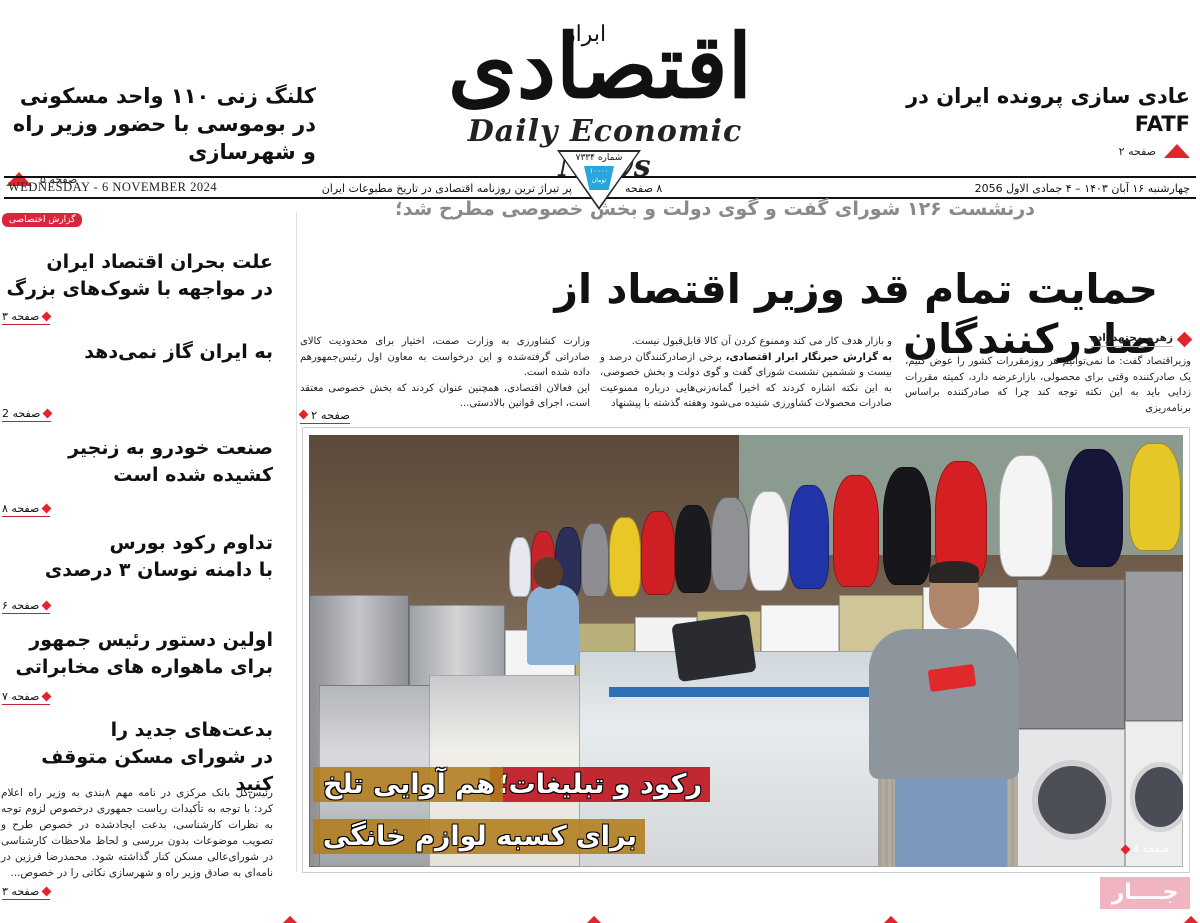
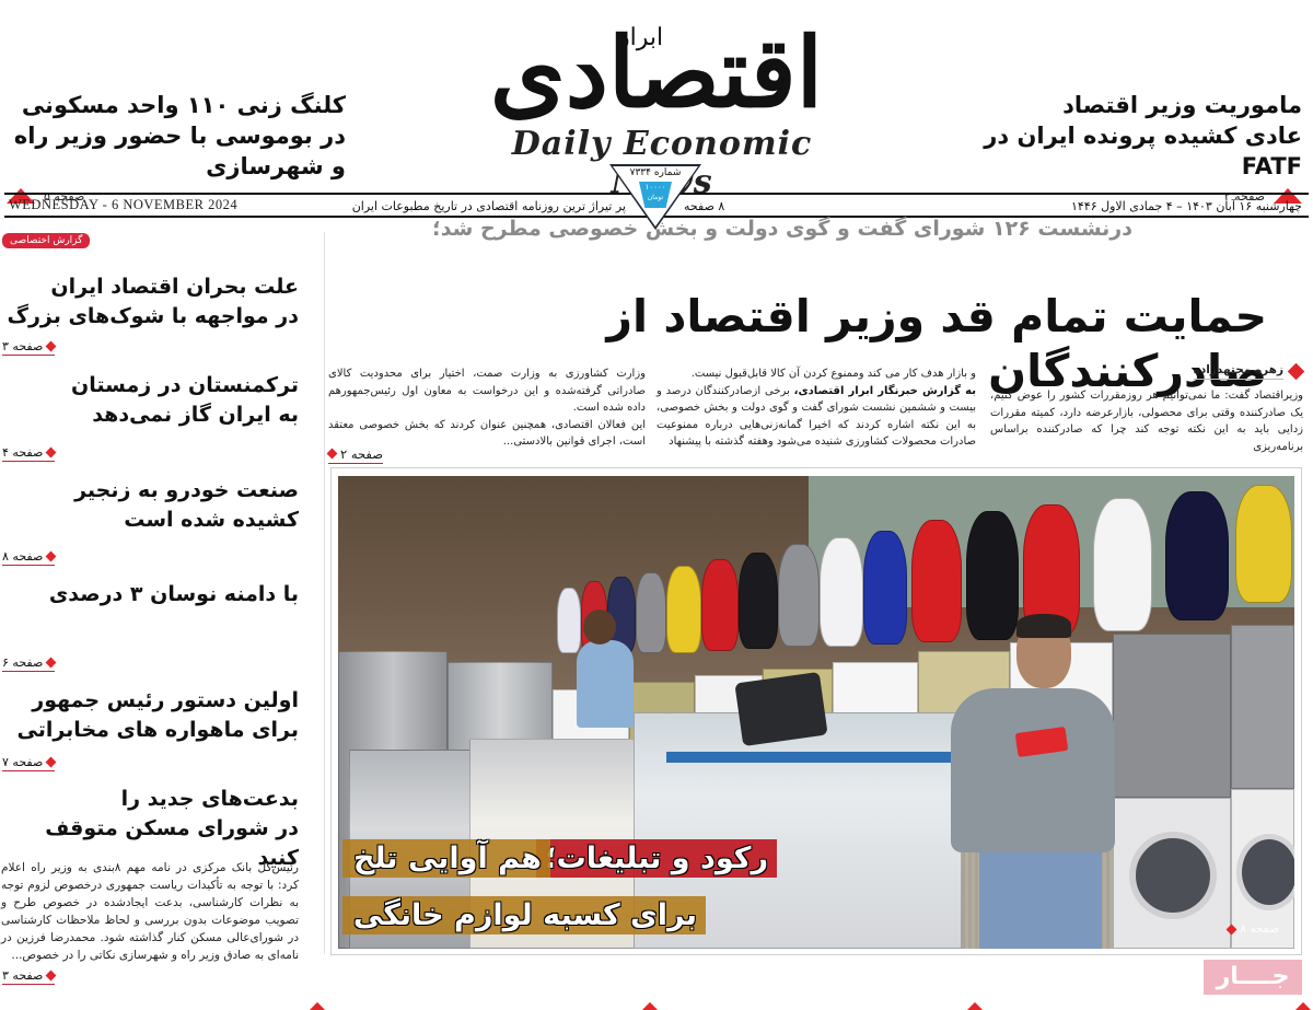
+ ماموریت وزیر اقتصاد
- عادی سازی پرونده ایران در FATF
+ عادی کشیده پرونده ایران در FATF
  صفحه ۲
  کلنگ زنی ۱۱۰ واحد مسکونی
  در بوموسی با حضور وزیر راه و شهرسازی
  صفحه ۵
  اقتصادی
  ابرار
  Daily Economic Nws
  WEDNESDAY - 6 NOVEMBER 2024
  پر تیراژ ترین روزنامه اقتصادی در تاریخ مطبوعات ایران
  ۸ صفحه
- چهارشنبه ۱۶ آبان ۱۴۰۳ – ۴ جمادی الاول 2056
+ چهارشنبه ۱۶ آبان ۱۴۰۳ – ۴ جمادی الاول ۱۴۴۶
  شماره ۷۳۳۴
  ۱۰۰۰۰
  گزارش اختصاصی
  علت بحران اقتصاد ایران
  در مواجهه با شوک‌های بزرگ
  صفحه ۳
+ ترکمنستان در زمستان
  به ایران گاز نمی‌دهد
- صفحه 2
+ صفحه ۴
  صنعت خودرو به زنجیر
  کشیده شده است
  صفحه ۸
- تداوم رکود بورس
  با دامنه نوسان ۳ درصدی
  صفحه ۶
  اولین دستور رئیس جمهور
  برای ماهواره های مخابراتی
  صفحه ۷
  بدعت‌های جدید را
  در شورای مسکن متوقف کنید
  رئیس‌کل بانک مرکزی در نامه مهم ۸بندی به وزیر راه اعلام کرد: با توجه به تأکیدات ریاست جمهوری درخصوص لزوم توجه به نظرات کارشناسی، بدعت ایجادشده در خصوص طرح و تصویب موضوعات بدون بررسی و لحاظ ملاحظات کارشناسی در شورای‌عالی مسکن کنار گذاشته شود. محمدرضا فرزین در نامه‌ای به صادق وزیر راه و شهرسازی نکاتی را در خصوص...
  صفحه ۳
  درنشست ۱۲۶ شورای گفت و گوی دولت و بخش خصوصی مطرح شد؛
  حمایت تمام قد وزیر اقتصاد از صادرکنندگان
  زهره مجتهدزاده
  وزیراقتصاد گفت: ما نمی‌توانیم هر روزمقررات کشور را عوض کنیم، یک صادرکننده وقتی برای محصولی، بازارعرضه دارد، کمیته مقررات زدایی باید به این نکته توجه کند چرا که صادرکننده براساس برنامه‌ریزی
  و بازار هدف کار می کند وممنوع کردن آن کالا قابل‌قبول نیست.
  به گزارش خبرنگار ابرار اقتصادی، برخی ازصادرکنندگان درصد و بیست و ششمین نشست شورای گفت و گوی دولت و بخش خصوصی، به این نکته اشاره کردند که اخیرا گمانه‌زنی‌هایی درباره ممنوعیت صادرات محصولات کشاورزی شنیده می‌شود وهفته گذشته با پیشنهاد
  وزارت کشاورزی به وزارت صمت، اختیار برای محدودیت کالای صادراتی گرفته‌شده و این درخواست به معاون اول رئیس‌جمهورهم داده شده است.
  این فعالان اقتصادی، همچنین عنوان کردند که بخش خصوصی معتقد است، اجرای قوانین بالادستی...
  صفحه ۲
  رکود و تبلیغات؛
  هم آوایی تلخ
  برای کسبه لوازم خانگی
  جــــار
